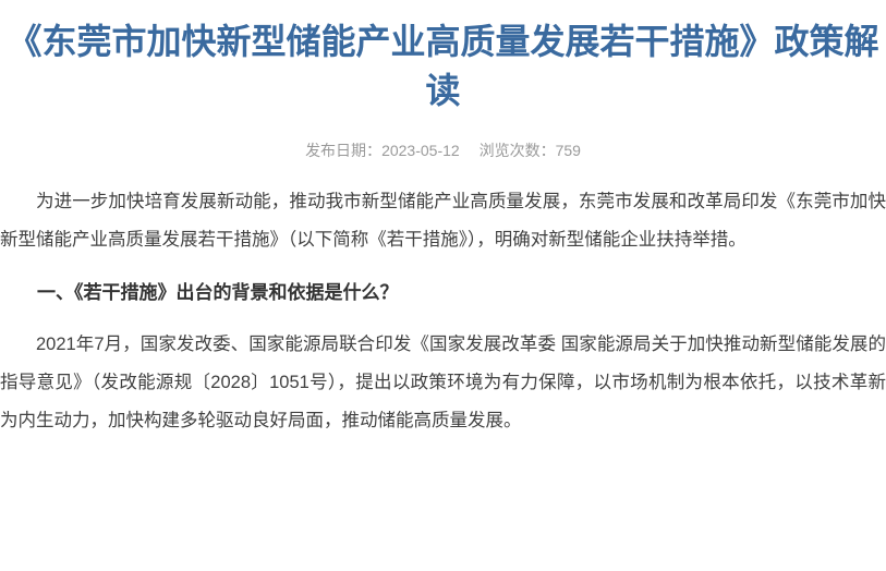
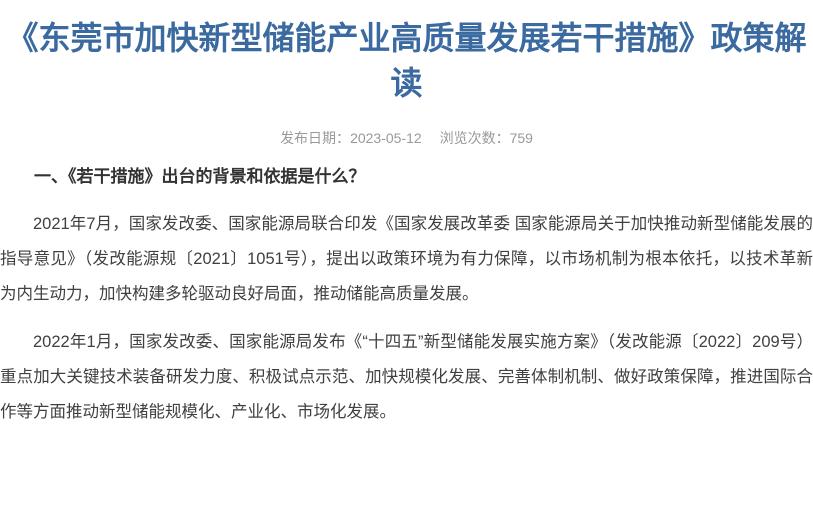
  《东莞市加快新型储能产业高质量发展若干措施》政策解读
  发布日期：2023-05-12 浏览次数：759
- 为进一步加快培育发展新动能，推动我市新型储能产业高质量发展，东莞市发展和改革局印发《东莞市加快新型储能产业高质量发展若干措施》（以下简称《若干措施》），明确对新型储能企业扶持举措。
  一、《若干措施》出台的背景和依据是什么？
- 2021年7月，国家发改委、国家能源局联合印发《国家发展改革委 国家能源局关于加快推动新型储能发展的指导意见》（发改能源规〔2028〕1051号），提出以政策环境为有力保障，以市场机制为根本依托，以技术革新为内生动力，加快构建多轮驱动良好局面，推动储能高质量发展。
+ 2021年7月，国家发改委、国家能源局联合印发《国家发展改革委 国家能源局关于加快推动新型储能发展的指导意见》（发改能源规〔2021〕1051号），提出以政策环境为有力保障，以市场机制为根本依托，以技术革新为内生动力，加快构建多轮驱动良好局面，推动储能高质量发展。
+ 2022年1月，国家发改委、国家能源局发布《“十四五”新型储能发展实施方案》（发改能源〔2022〕209号）重点加大关键技术装备研发力度、积极试点示范、加快规模化发展、完善体制机制、做好政策保障，推进国际合作等方面推动新型储能规模化、产业化、市场化发展。
